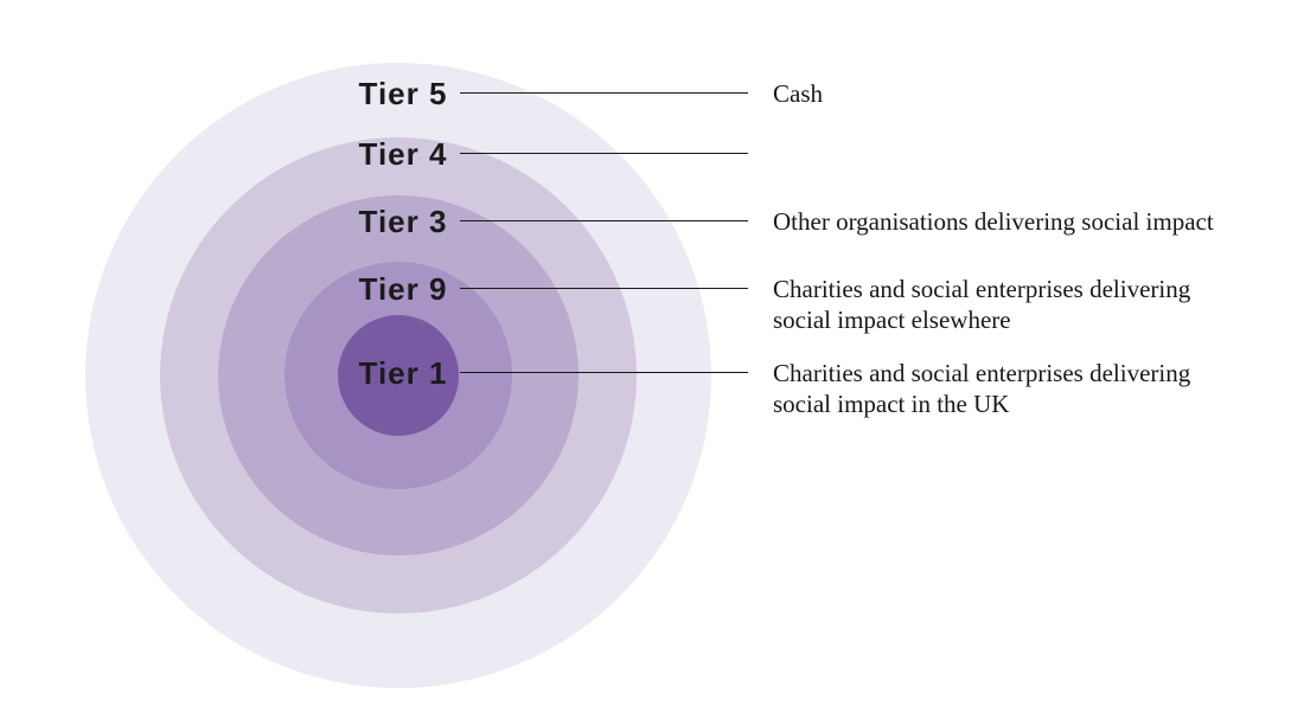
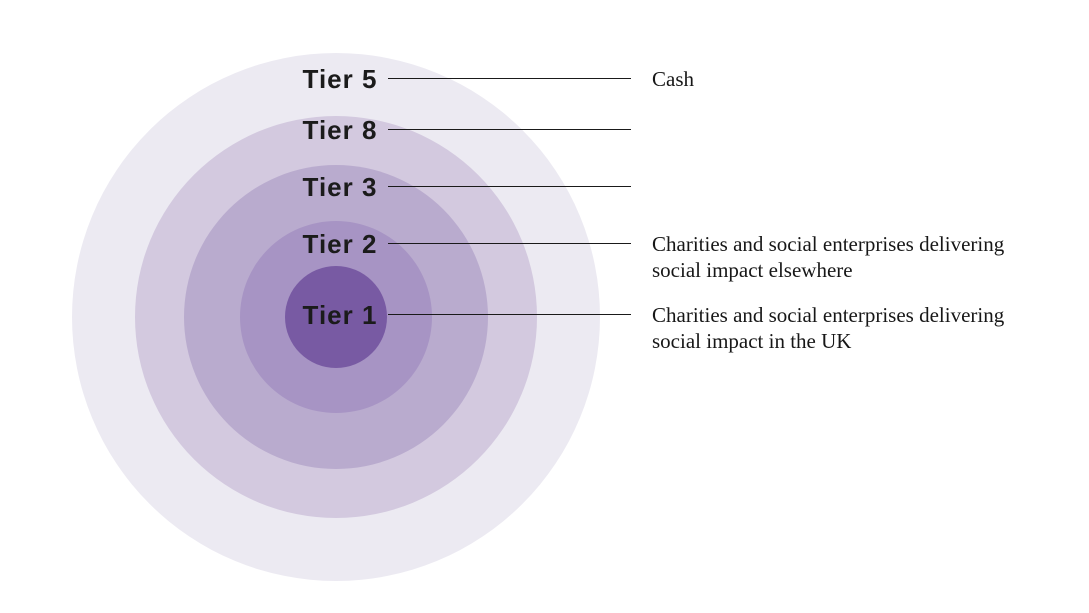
  Tier 5
  Cash
- Tier 4
+ Tier 8
  Tier 3
- Other organisations delivering social impact
- Tier 9
+ Tier 2
  Charities and social enterprises delivering
  social impact elsewhere
  Tier 1
  Charities and social enterprises delivering
  social impact in the UK
